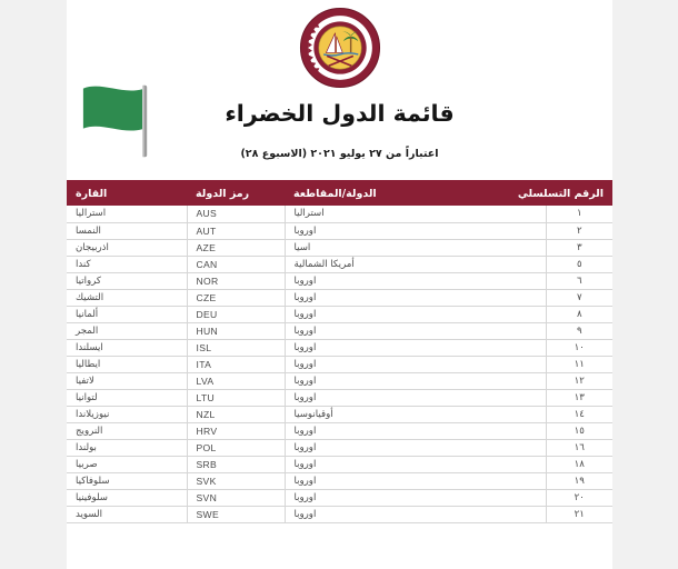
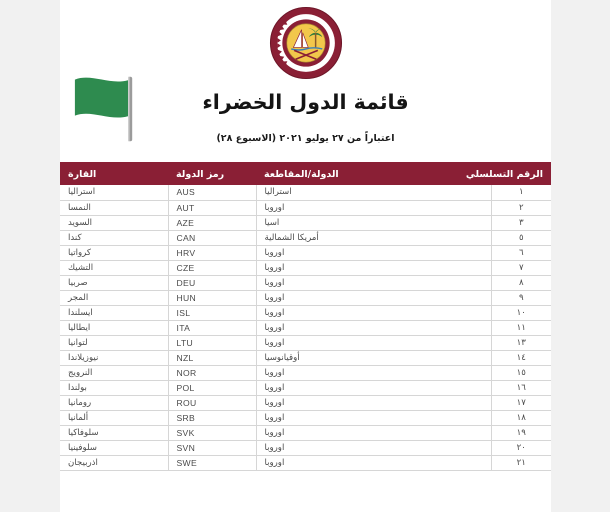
  قائمة الدول الخضراء
  اعتباراً من ٢٧ يوليو ٢٠٢١ (الاسبوع ٢٨)
  الرقم التسلسلي	الدولة/المقاطعة	رمز الدولة	القارة
  ١	استراليا	AUS	استراليا
  ٢	اوروبا	AUT	النمسا
- ٣	اسيا	AZE	اذربيجان
+ ٣	اسيا	AZE	السويد
  ٥	أمريكا الشمالية	CAN	كندا
- ٦	اوروبا	NOR	كرواتيا
+ ٦	اوروبا	HRV	كرواتيا
  ٧	اوروبا	CZE	التشيك
- ٨	اوروبا	DEU	ألمانيا
+ ٨	اوروبا	DEU	صربيا
  ٩	اوروبا	HUN	المجر
  ١٠	اوروبا	ISL	ايسلندا
  ١١	اوروبا	ITA	ايطاليا
- ١٢	اوروبا	LVA	لاتفيا
  ١٣	اوروبا	LTU	لتوانيا
  ١٤	أوقيانوسيا	NZL	نيوزيلاندا
- ١٥	اوروبا	HRV	النرويج
+ ١٥	اوروبا	NOR	النرويج
  ١٦	اوروبا	POL	بولندا
+ ١٧	اوروبا	ROU	رومانيا
- ١٨	اوروبا	SRB	صربيا
+ ١٨	اوروبا	SRB	ألمانيا
  ١٩	اوروبا	SVK	سلوفاكيا
  ٢٠	اوروبا	SVN	سلوفينيا
- ٢١	اوروبا	SWE	السويد
+ ٢١	اوروبا	SWE	اذربيجان
